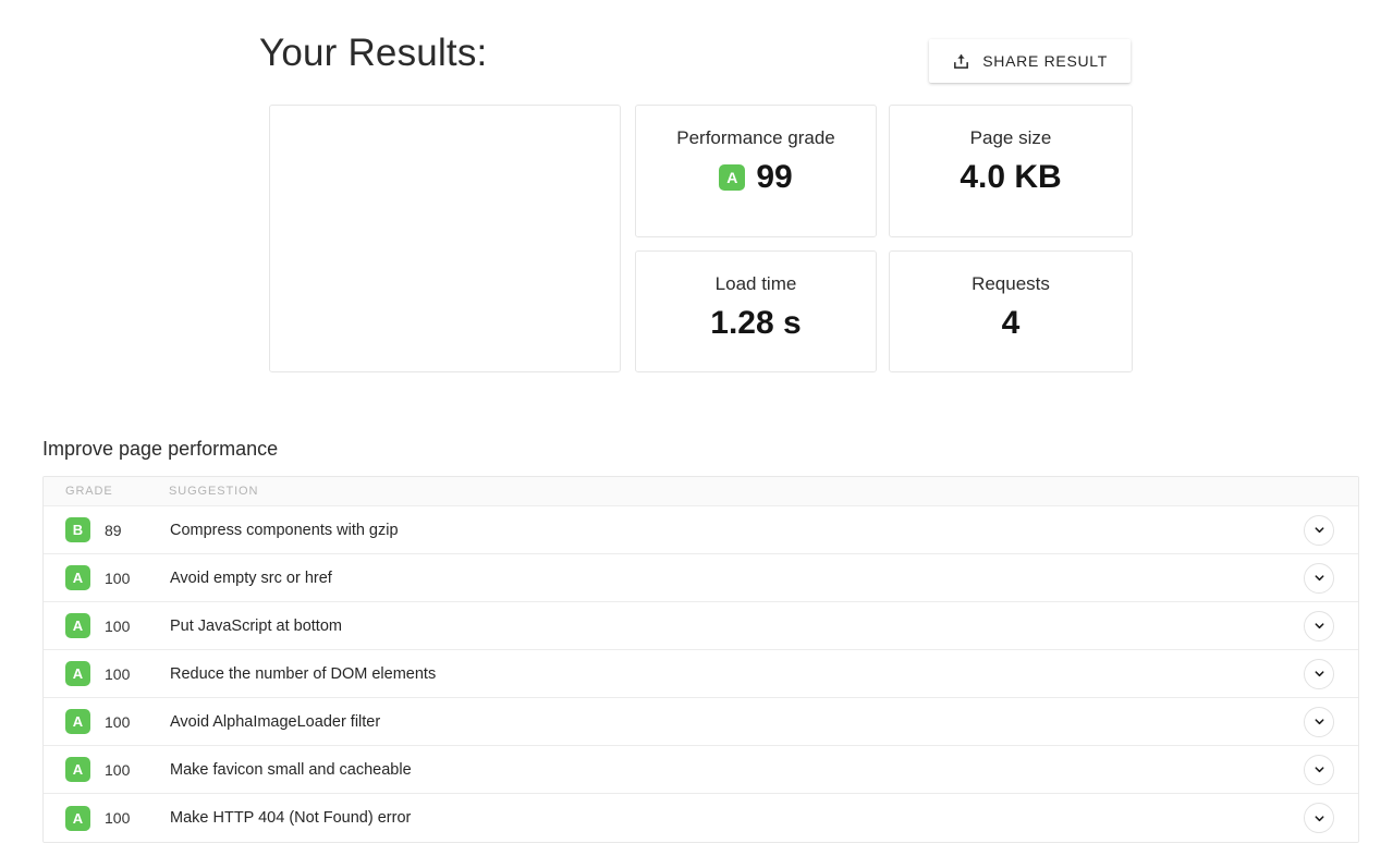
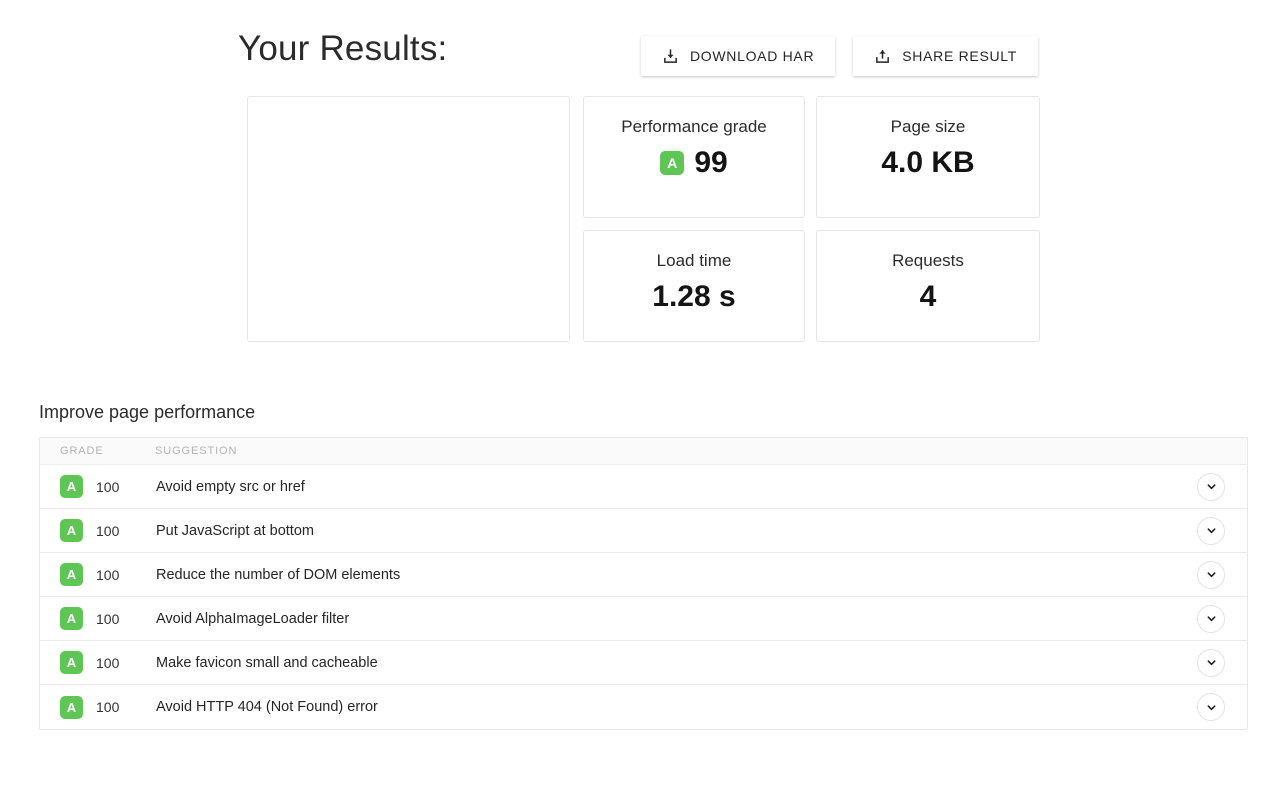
  Your Results:
+ DOWNLOAD HAR
  SHARE RESULT
  Performance grade
  A
  99
  Page size
  4.0 KB
  Load time
  1.28 s
  Requests
  4
  Improve page performance
  GRADE
  SUGGESTION
- B
- 89
- Compress components with gzip
  A
  100
  Avoid empty src or href
  A
  100
  Put JavaScript at bottom
  A
  100
  Reduce the number of DOM elements
  A
  100
  Avoid AlphaImageLoader filter
  A
  100
  Make favicon small and cacheable
  A
  100
- Make HTTP 404 (Not Found) error
+ Avoid HTTP 404 (Not Found) error
